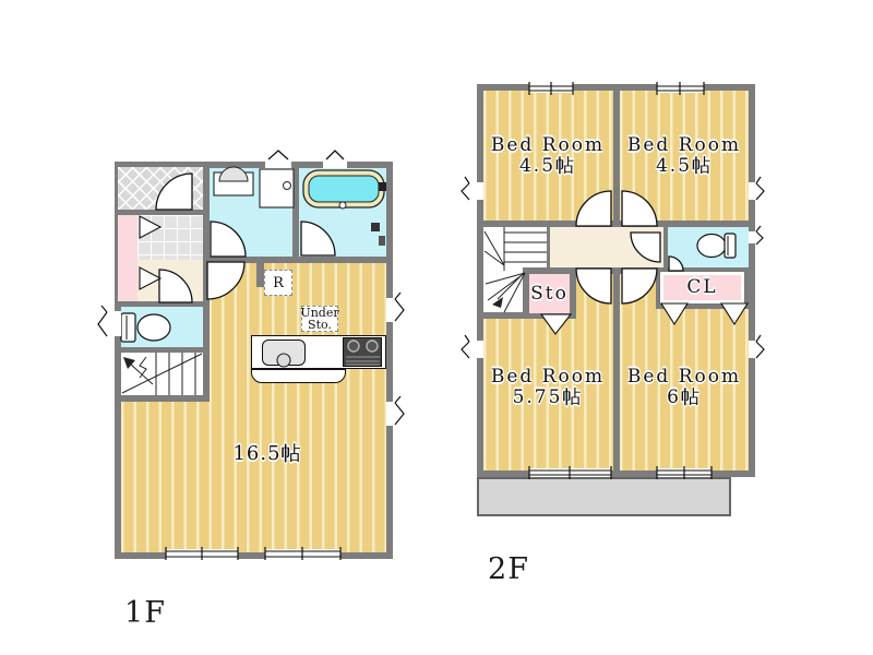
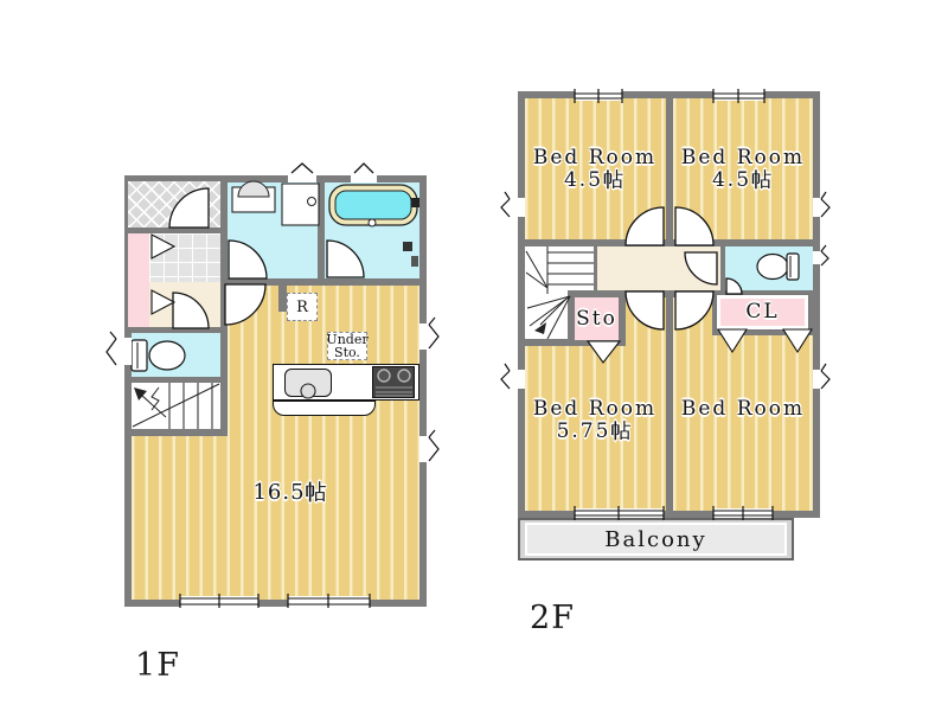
  R
  Under
  Sto.
  16.5帖
  1F
  Sto
  CL
+ Balcony
  Bed Room
  4.5帖
  Bed Room
  4.5帖
  Bed Room
  5.75帖
  Bed Room
- 6帖
  2F
